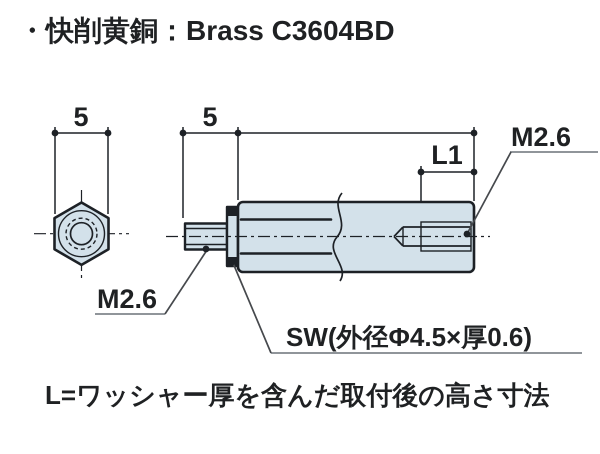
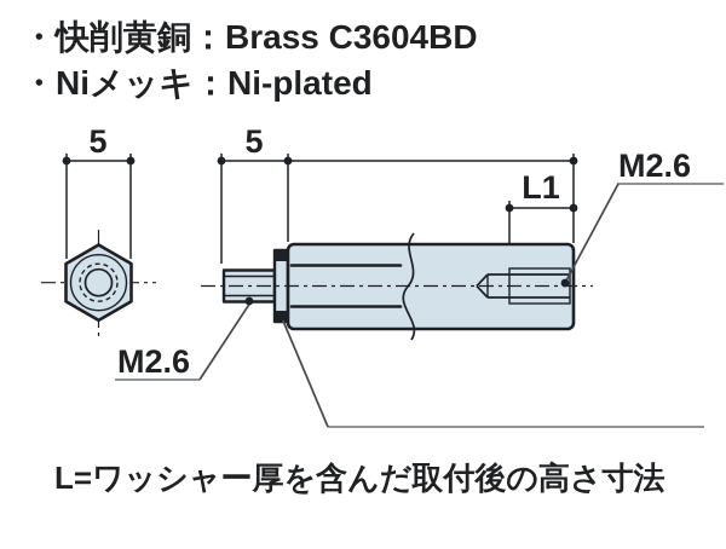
  ・快削黄銅：Brass C3604BD
+ ・Niメッキ：Ni-plated
  5
  5
  L1
  M2.6
  M2.6
- SW(外径Φ4.5×厚0.6)
  L=ワッシャー厚を含んだ取付後の高さ寸法
